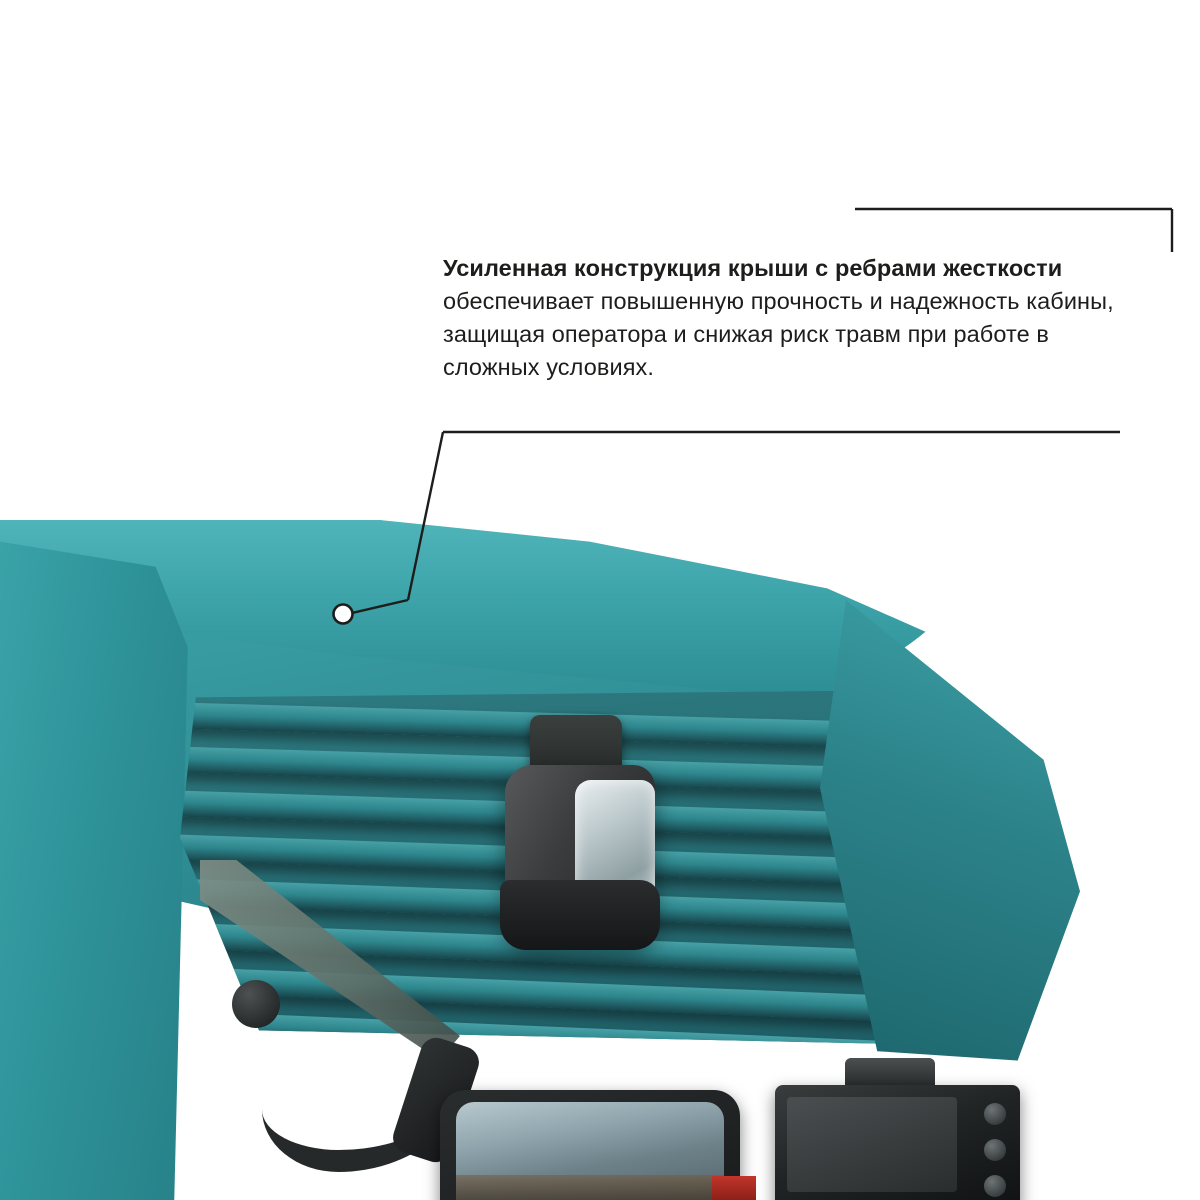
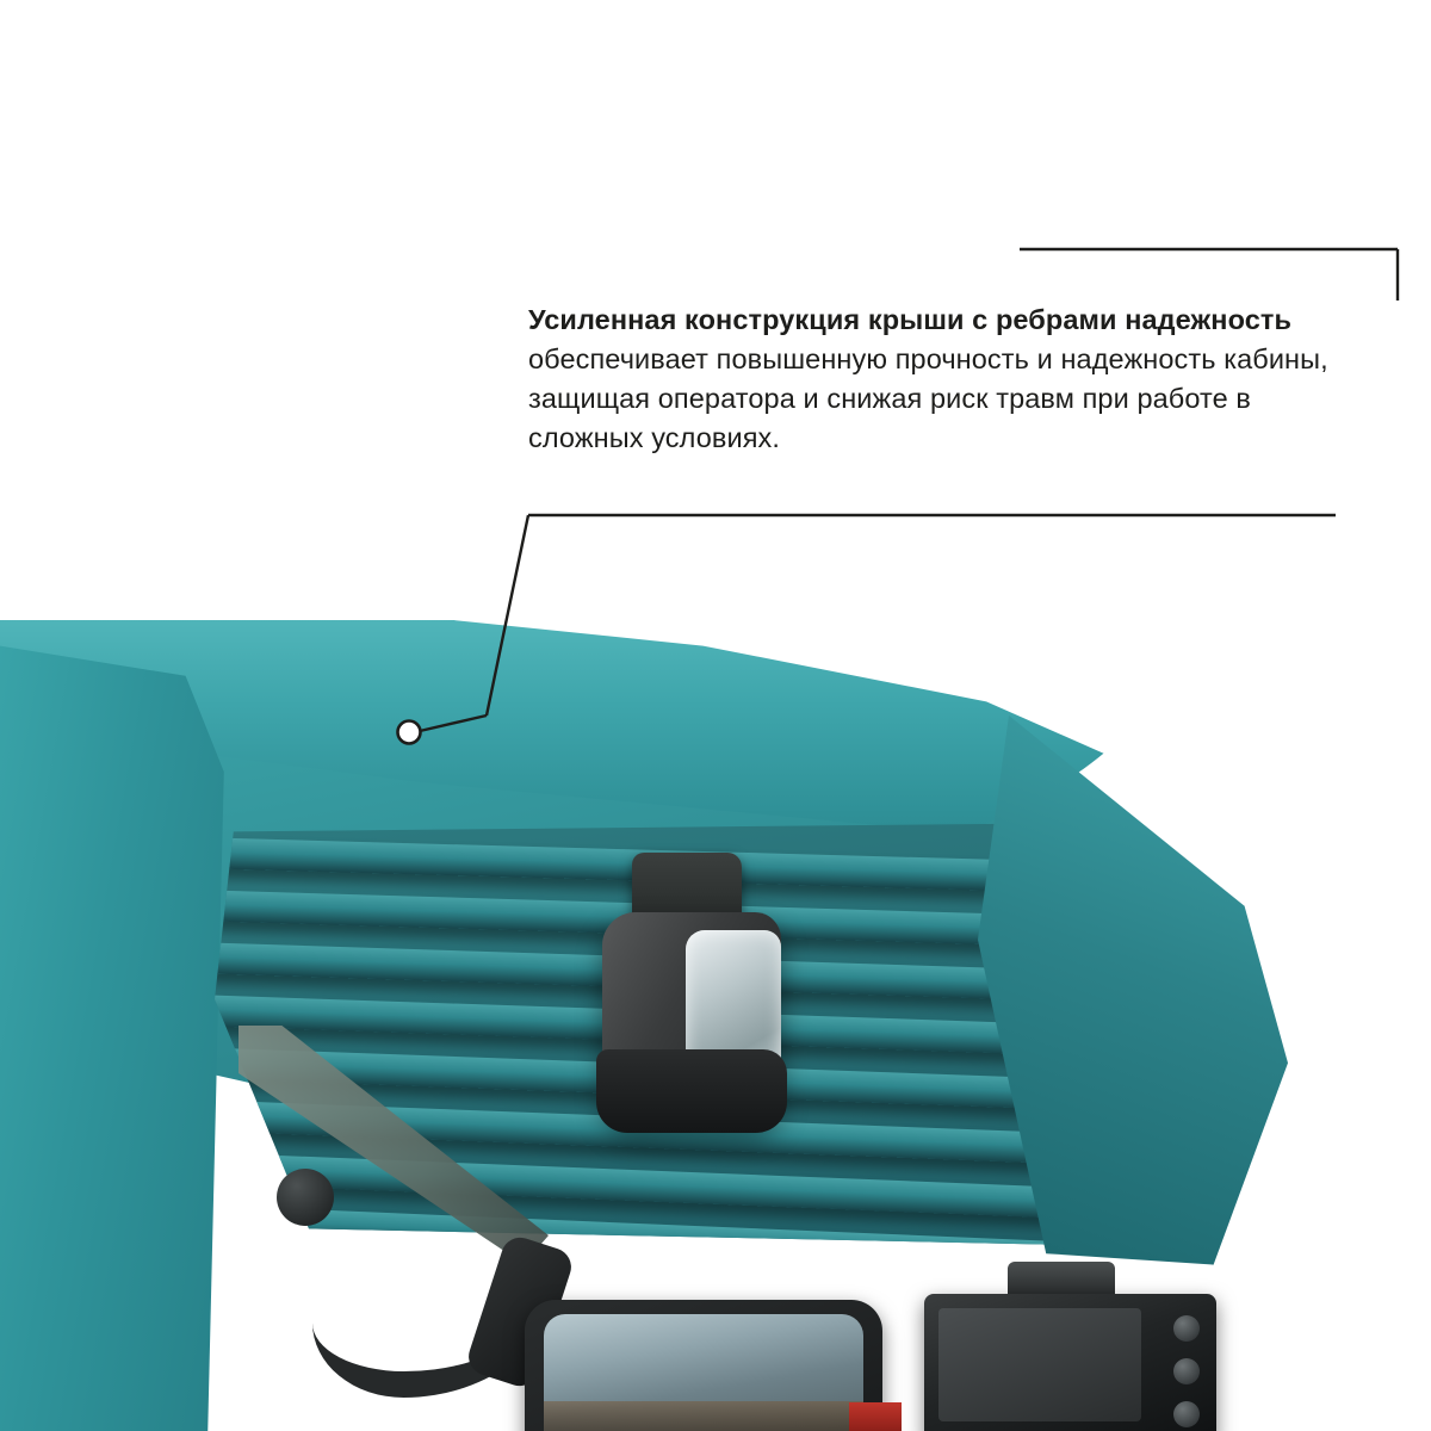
- Усиленная конструкция крыши с ребрами жесткости обеспечивает повышенную прочность и надежность кабины, защищая оператора и снижая риск травм при работе в сложных условиях.
+ Усиленная конструкция крыши с ребрами надежность обеспечивает повышенную прочность и надежность кабины, защищая оператора и снижая риск травм при работе в сложных условиях.
